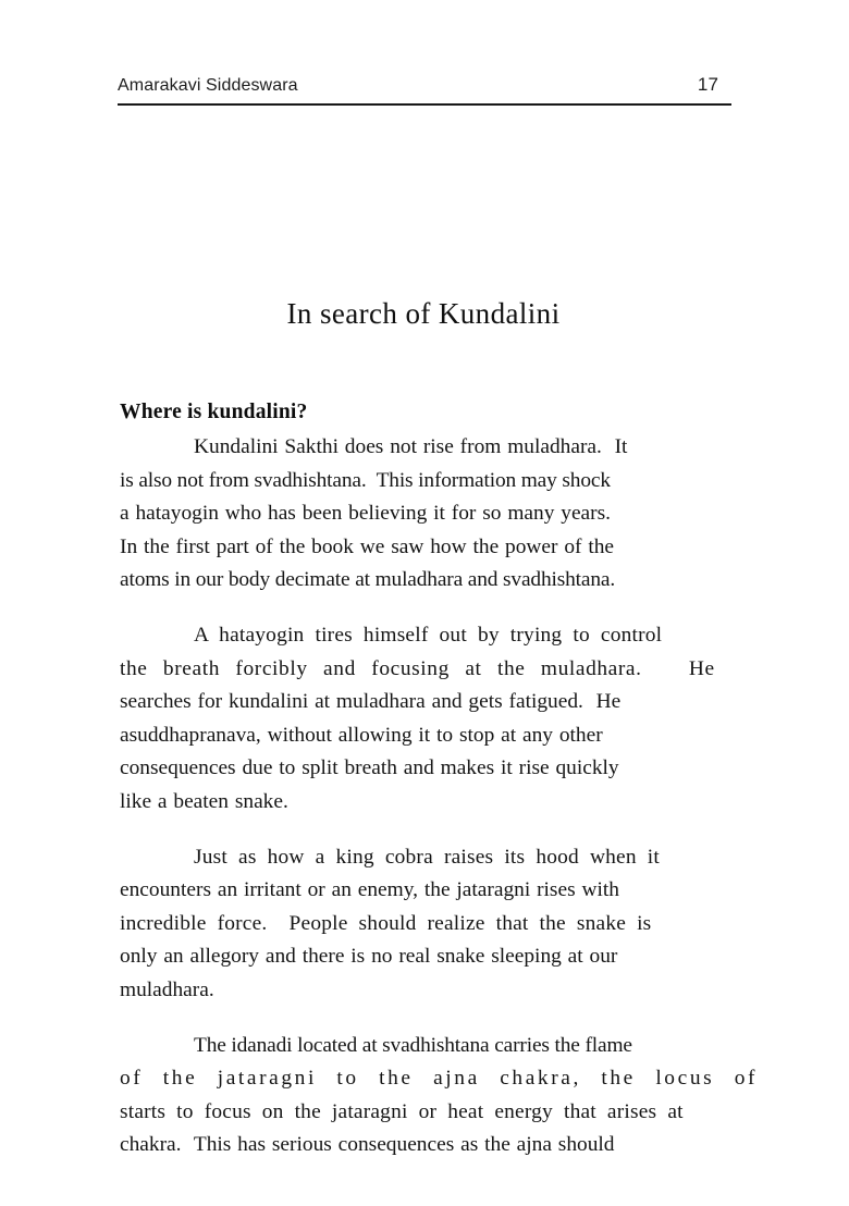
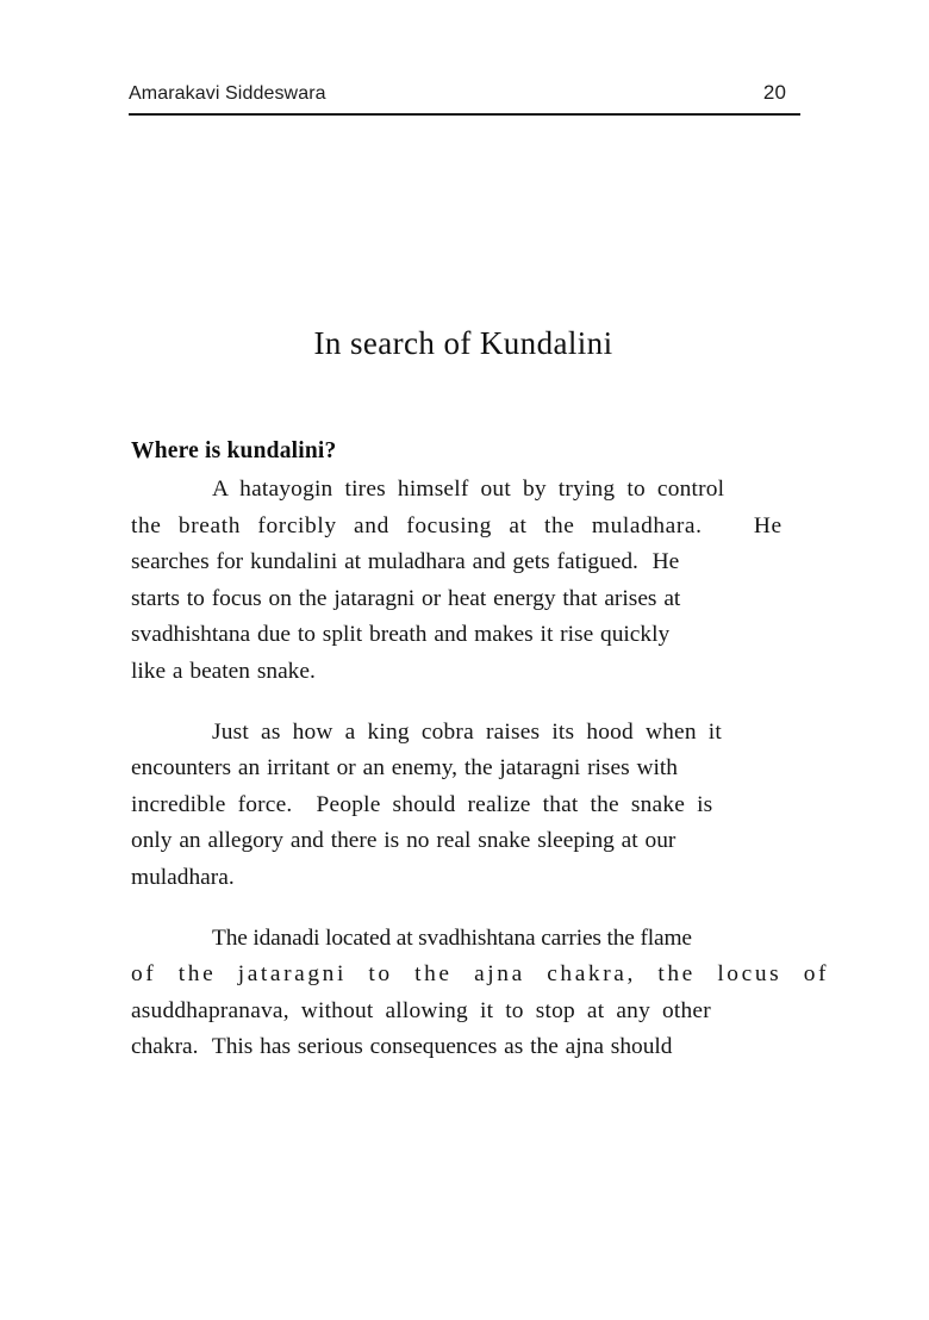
  Amarakavi Siddeswara
- 17
+ 20
  In search of Kundalini
  Where is kundalini?
- Kundalini Sakthi does not rise from muladhara. It
- is also not from svadhishtana. This information may shock
- a hatayogin who has been believing it for so many years.
- In the first part of the book we saw how the power of the
- atoms in our body decimate at muladhara and svadhishtana.
  A hatayogin tires himself out by trying to control
  the breath forcibly and focusing at the muladhara. He
  searches for kundalini at muladhara and gets fatigued. He
- asuddhapranava, without allowing it to stop at any other
+ starts to focus on the jataragni or heat energy that arises at
- consequences due to split breath and makes it rise quickly
+ svadhishtana due to split breath and makes it rise quickly
  like a beaten snake.
  Just as how a king cobra raises its hood when it
  encounters an irritant or an enemy, the jataragni rises with
  incredible force. People should realize that the snake is
  only an allegory and there is no real snake sleeping at our
  muladhara.
  The idanadi located at svadhishtana carries the flame
  of the jataragni to the ajna chakra, the locus of
- starts to focus on the jataragni or heat energy that arises at
+ asuddhapranava, without allowing it to stop at any other
  chakra. This has serious consequences as the ajna should
